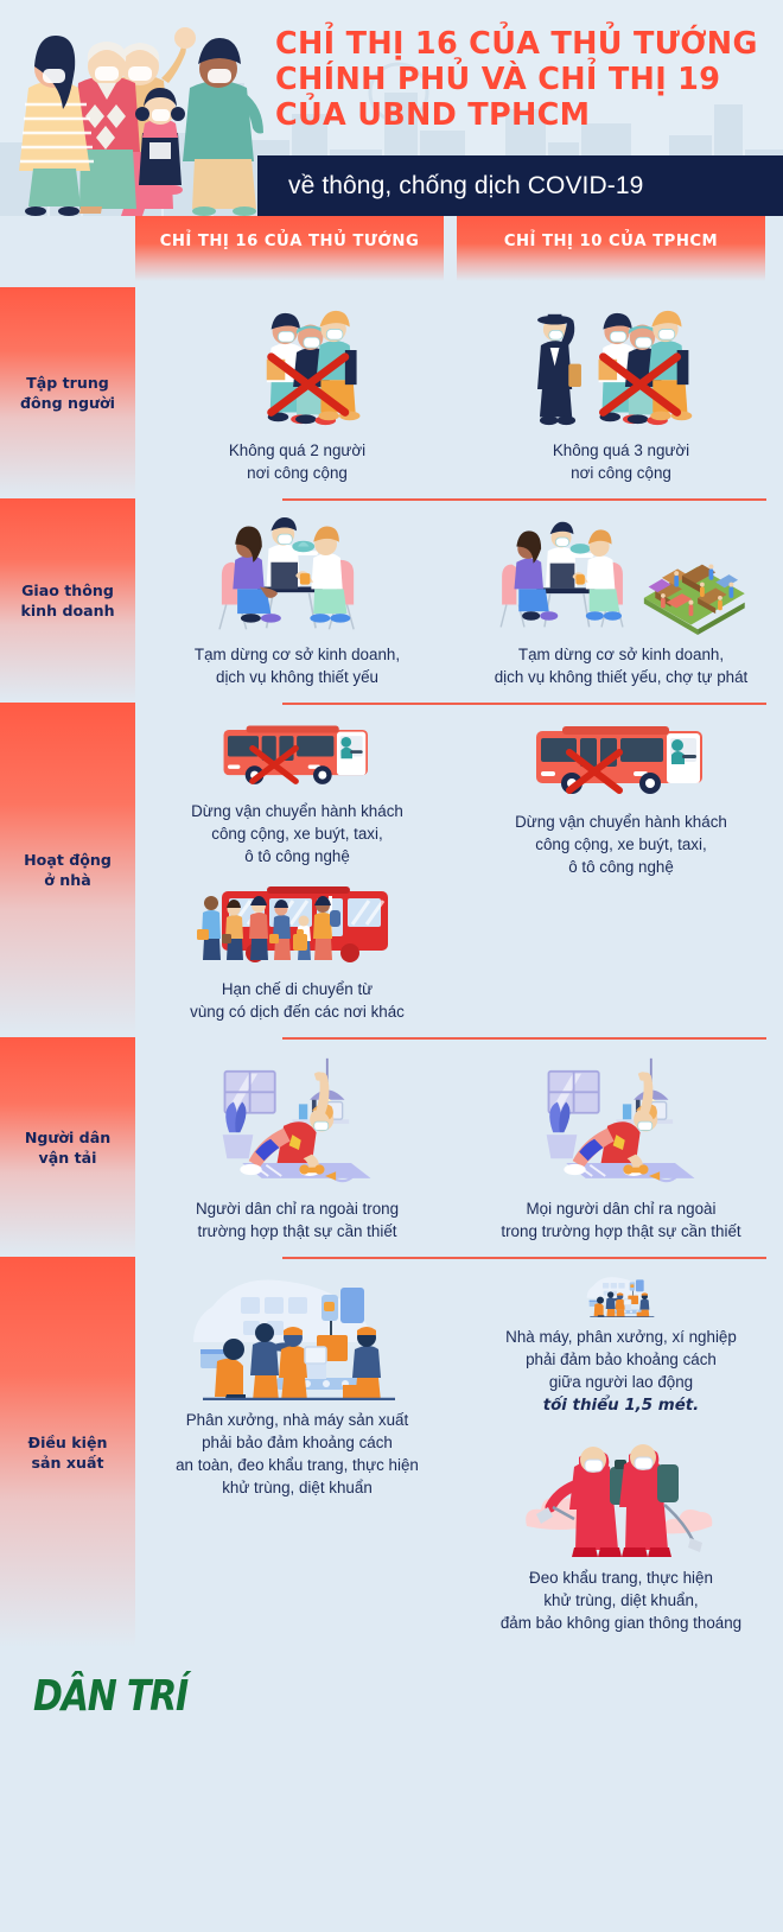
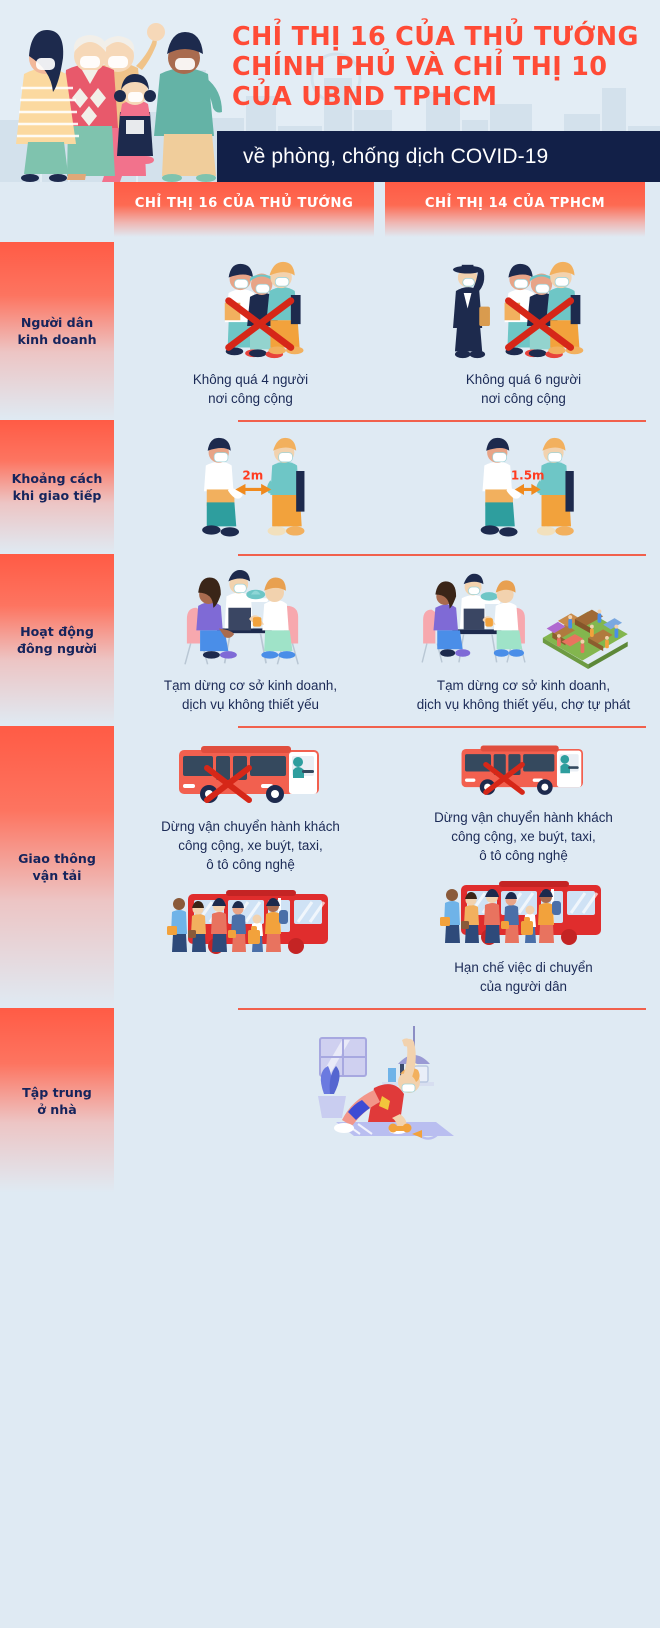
  CHỈ THỊ 16 CỦA THỦ TƯỚNG
- CHÍNH PHỦ VÀ CHỈ THỊ 19
+ CHÍNH PHỦ VÀ CHỈ THỊ 10
  CỦA UBND TPHCM
- về thông, chống dịch COVID-19
+ về phòng, chống dịch COVID-19
  CHỈ THỊ 16 CỦA THỦ TƯỚNG
- CHỈ THỊ 10 CỦA TPHCM
+ CHỈ THỊ 14 CỦA TPHCM
- Tập trung
+ Người dân
- đông người
+ kinh doanh
- Không quá 2 người
+ Không quá 4 người
  nơi công cộng
- Không quá 3 người
+ Không quá 6 người
  nơi công cộng
+ Khoảng cách
+ khi giao tiếp
+ 2m
+ 1.5m
- Giao thông
+ Hoạt động
- kinh doanh
+ đông người
  Tạm dừng cơ sở kinh doanh,
  dịch vụ không thiết yếu
  Tạm dừng cơ sở kinh doanh,
  dịch vụ không thiết yếu, chợ tự phát
- Hoạt động
+ Giao thông
- ở nhà
+ vận tải
  Dừng vận chuyển hành khách
  công cộng, xe buýt, taxi,
  ô tô công nghệ
- Hạn chế di chuyển từ
- vùng có dịch đến các nơi khác
  Dừng vận chuyển hành khách
  công cộng, xe buýt, taxi,
  ô tô công nghệ
+ Hạn chế việc di chuyển
+ của người dân
- Người dân
+ Tập trung
- vận tải
+ ở nhà
- Người dân chỉ ra ngoài trong
- trường hợp thật sự cần thiết
- Mọi người dân chỉ ra ngoài
- trong trường hợp thật sự cần thiết
- Điều kiện
- sản xuất
- Phân xưởng, nhà máy sản xuất
- phải bảo đảm khoảng cách
- an toàn, đeo khẩu trang, thực hiện
- khử trùng, diệt khuẩn
- Nhà máy, phân xưởng, xí nghiệp
- phải đảm bảo khoảng cách
- giữa người lao động
- tối thiểu 1,5 mét.
- Đeo khẩu trang, thực hiện
- khử trùng, diệt khuẩn,
- đảm bảo không gian thông thoáng
- DÂN TRÍ
